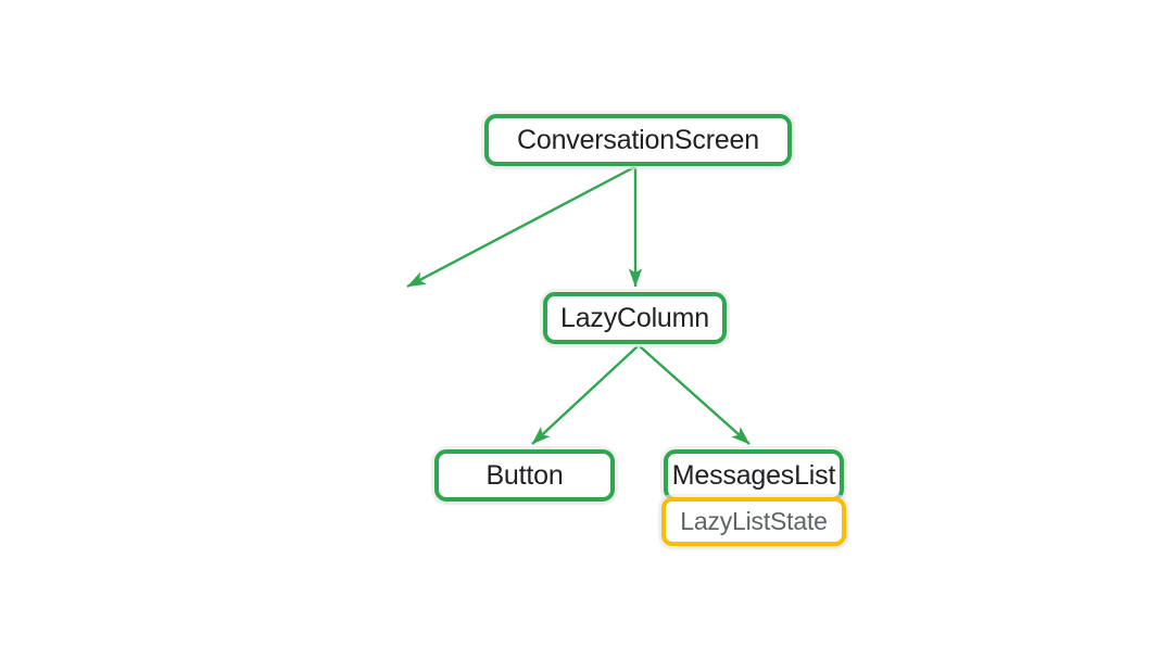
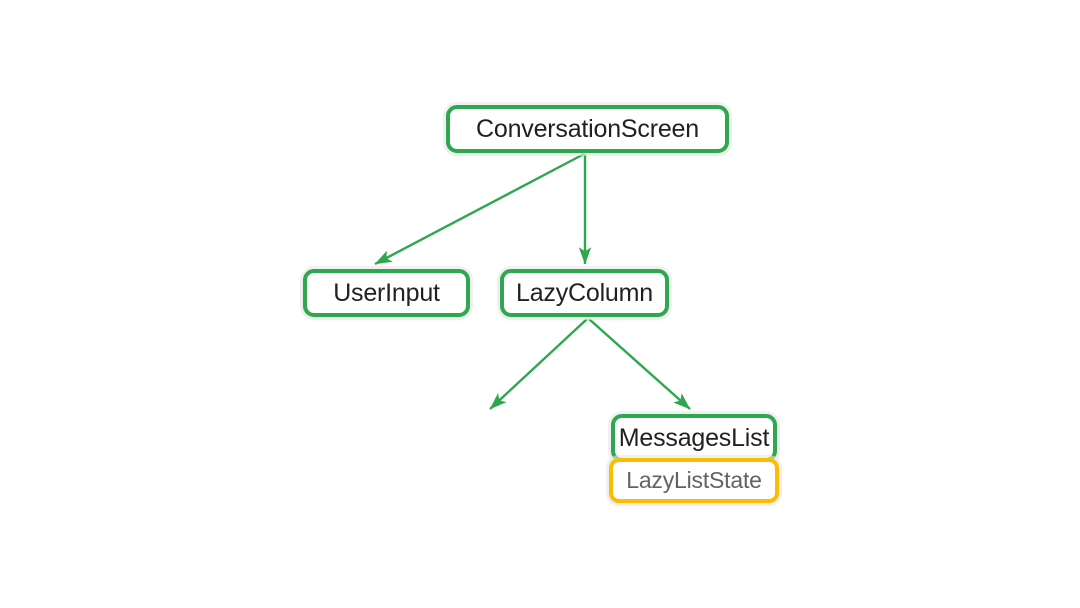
  ConversationScreen
+ UserInput
  LazyColumn
- Button
  MessagesList
  LazyListState
